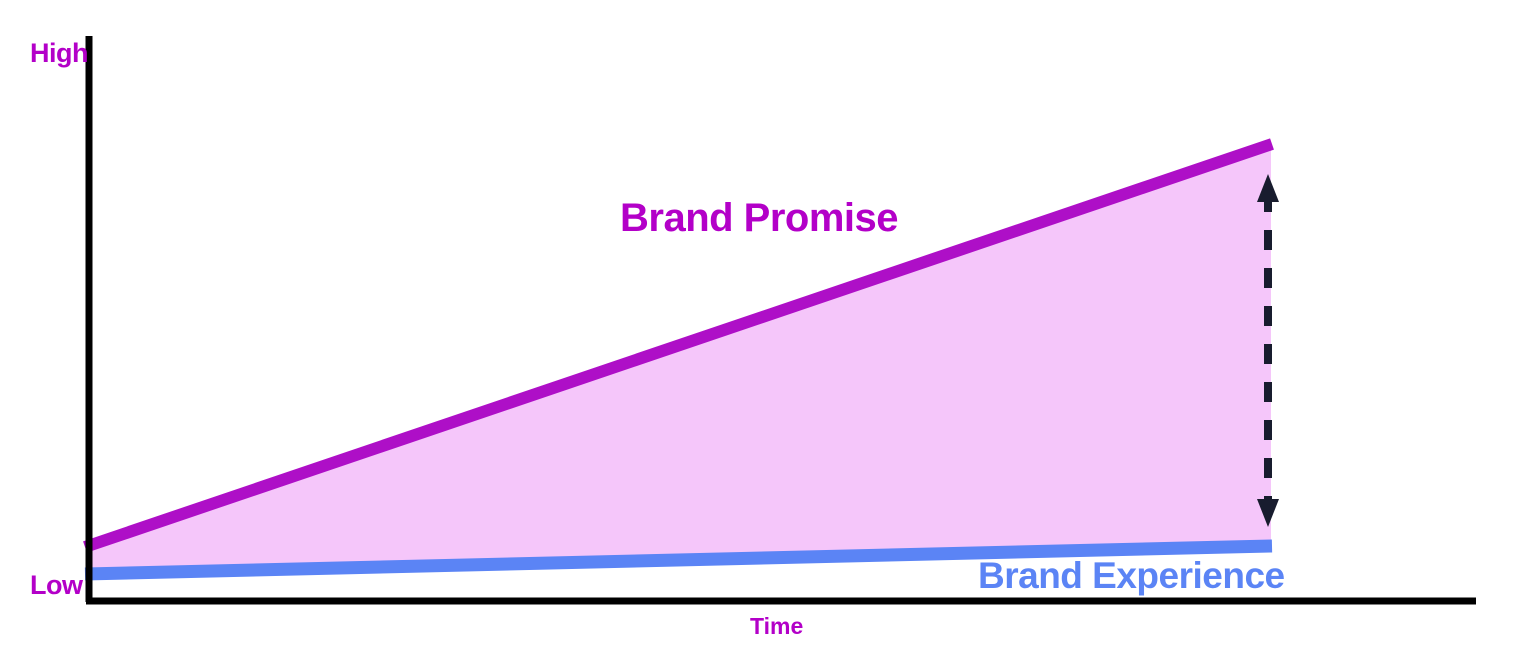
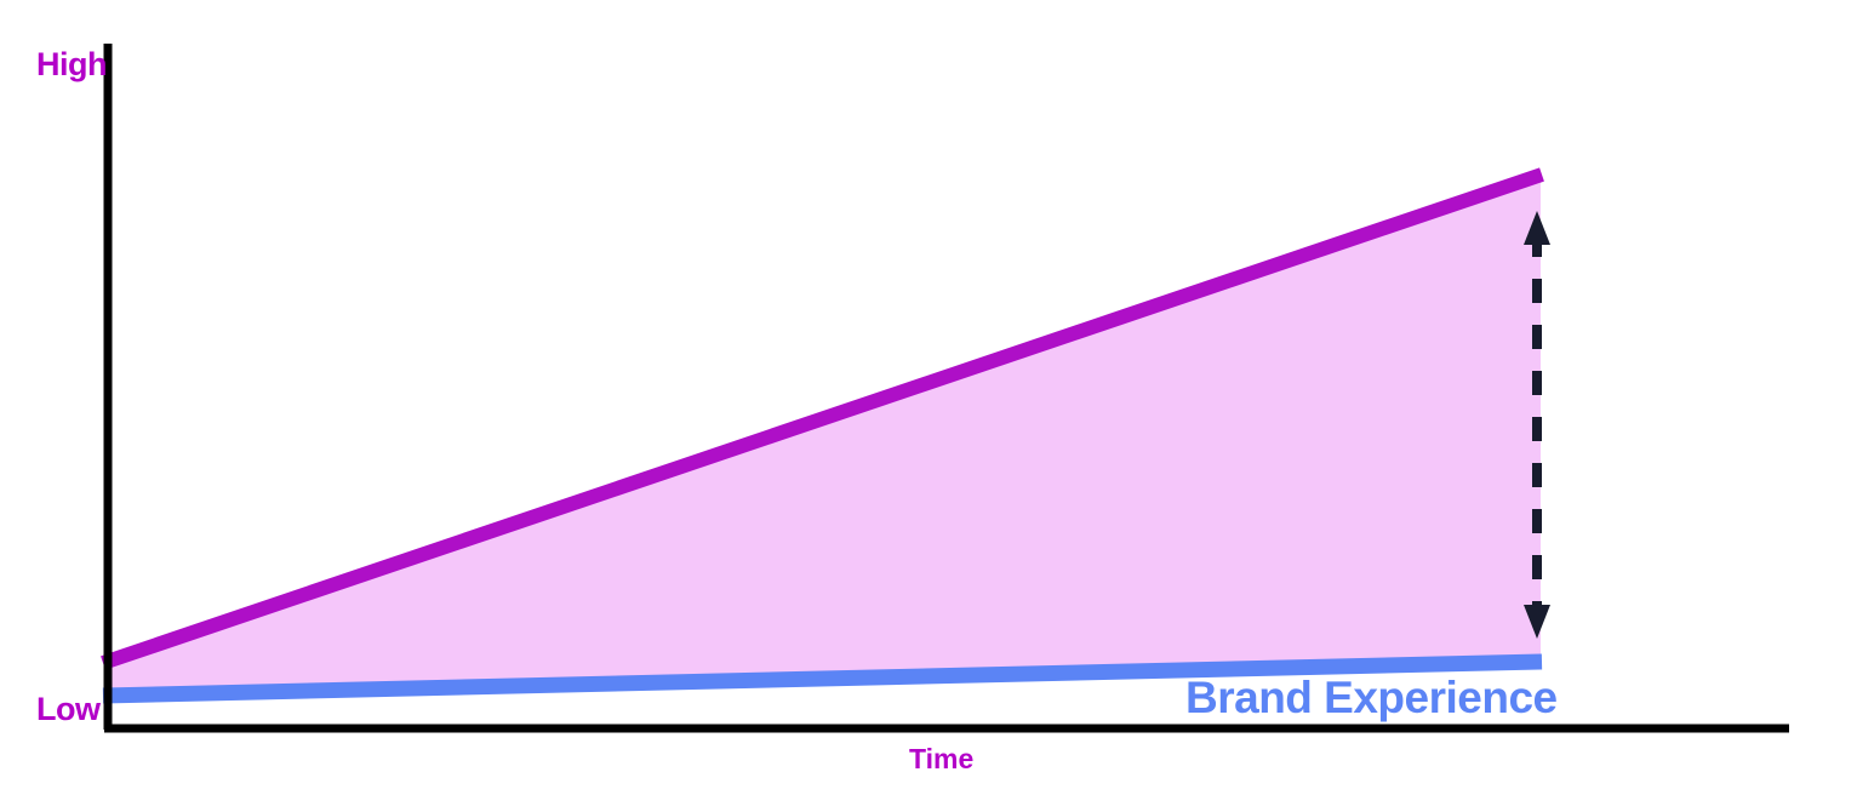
  High
  Low
  Time
- Brand Promise
  Brand Experience
